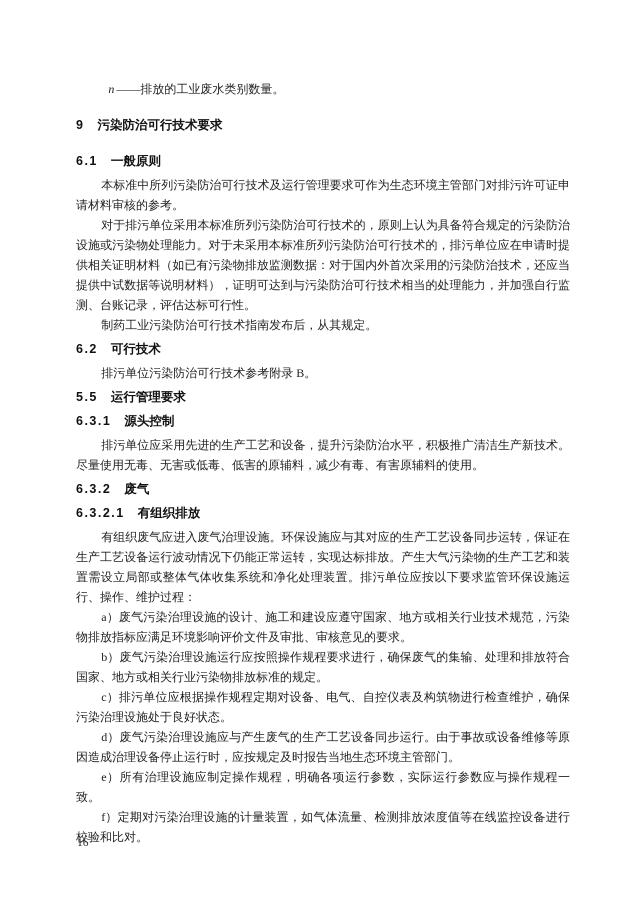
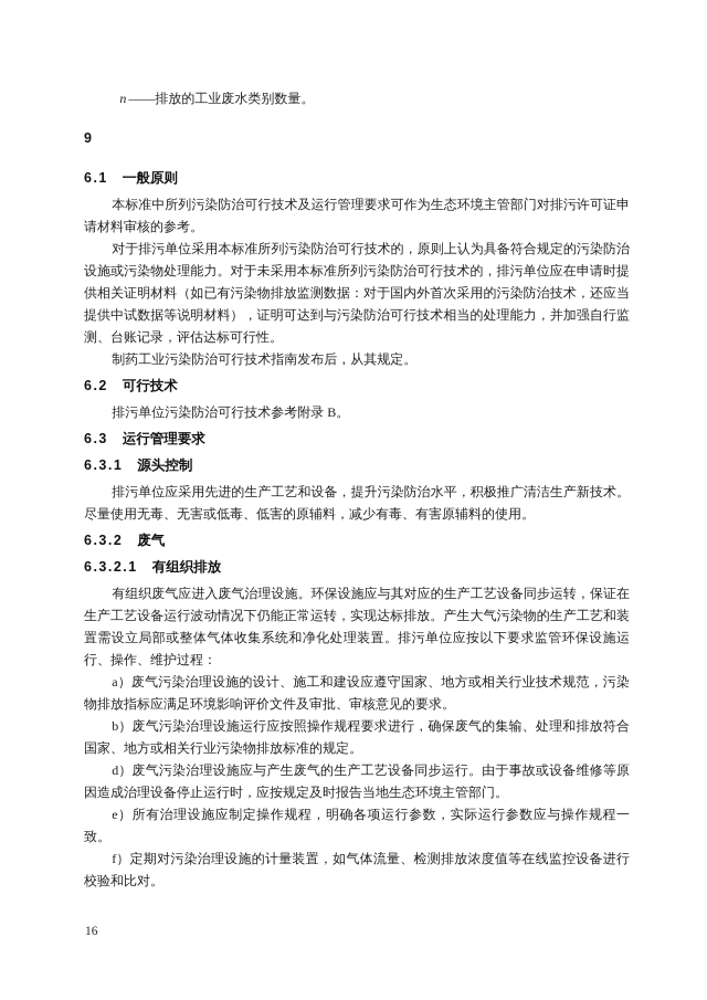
  n ——排放的工业废水类别数量。
  9
- 污染防治可行技术要求
  6.1
  一般原则
  本标准中所列污染防治可行技术及运行管理要求可作为生态环境主管部门对排污许可证申请材料审核的参考。
  对于排污单位采用本标准所列污染防治可行技术的，原则上认为具备符合规定的污染防治设施或污染物处理能力。对于未采用本标准所列污染防治可行技术的，排污单位应在申请时提供相关证明材料（如已有污染物排放监测数据：对于国内外首次采用的污染防治技术，还应当提供中试数据等说明材料），证明可达到与污染防治可行技术相当的处理能力，并加强自行监测、台账记录，评估达标可行性。
  制药工业污染防治可行技术指南发布后，从其规定。
  6.2
  可行技术
  排污单位污染防治可行技术参考附录 B。
- 5.5
+ 6.3
  运行管理要求
  6.3.1
  源头控制
  排污单位应采用先进的生产工艺和设备，提升污染防治水平，积极推广清洁生产新技术。尽量使用无毒、无害或低毒、低害的原辅料，减少有毒、有害原辅料的使用。
  6.3.2
  废气
  6.3.2.1
  有组织排放
  有组织废气应进入废气治理设施。环保设施应与其对应的生产工艺设备同步运转，保证在生产工艺设备运行波动情况下仍能正常运转，实现达标排放。产生大气污染物的生产工艺和装置需设立局部或整体气体收集系统和净化处理装置。排污单位应按以下要求监管环保设施运行、操作、维护过程：
  a）废气污染治理设施的设计、施工和建设应遵守国家、地方或相关行业技术规范，污染物排放指标应满足环境影响评价文件及审批、审核意见的要求。
  b）废气污染治理设施运行应按照操作规程要求进行，确保废气的集输、处理和排放符合国家、地方或相关行业污染物排放标准的规定。
- c）排污单位应根据操作规程定期对设备、电气、自控仪表及构筑物进行检查维护，确保污染治理设施处于良好状态。
  d）废气污染治理设施应与产生废气的生产工艺设备同步运行。由于事故或设备维修等原因造成治理设备停止运行时，应按规定及时报告当地生态环境主管部门。
  e）所有治理设施应制定操作规程，明确各项运行参数，实际运行参数应与操作规程一致。
  f）定期对污染治理设施的计量装置，如气体流量、检测排放浓度值等在线监控设备进行校验和比对。
  16
